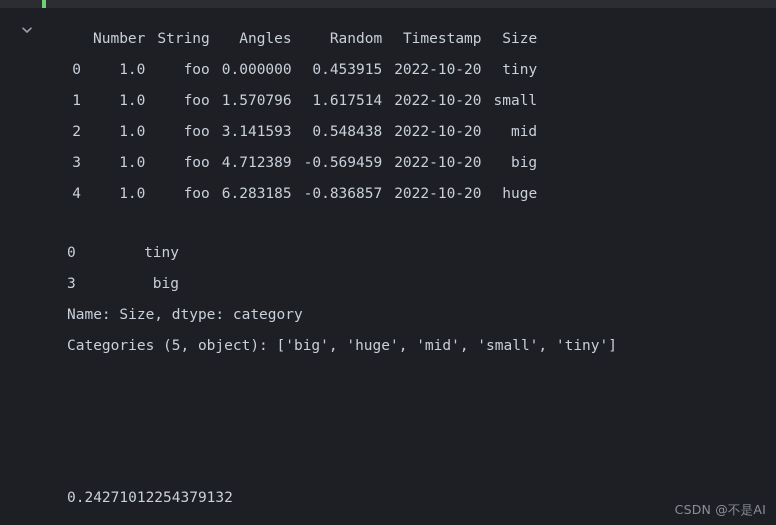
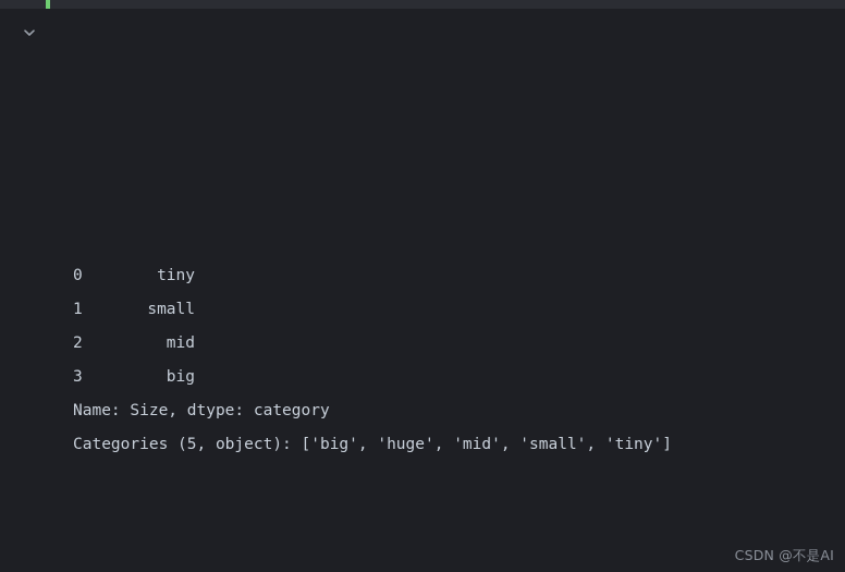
- 	Number	String	Angles	Random	Timestamp	Size
- 0	1.0	foo	0.000000	0.453915	2022-10-20	tiny
- 1	1.0	foo	1.570796	1.617514	2022-10-20	small
- 2	1.0	foo	3.141593	0.548438	2022-10-20	mid
- 3	1.0	foo	4.712389	-0.569459	2022-10-20	big
- 4	1.0	foo	6.283185	-0.836857	2022-10-20	huge
  0	tiny
+ 1	small
+ 2	mid
  3	big
  Name: Size, dtype: category
  Categories (5, object): ['big', 'huge', 'mid', 'small', 'tiny']
- 0.24271012254379132
  CSDN @不是AI
